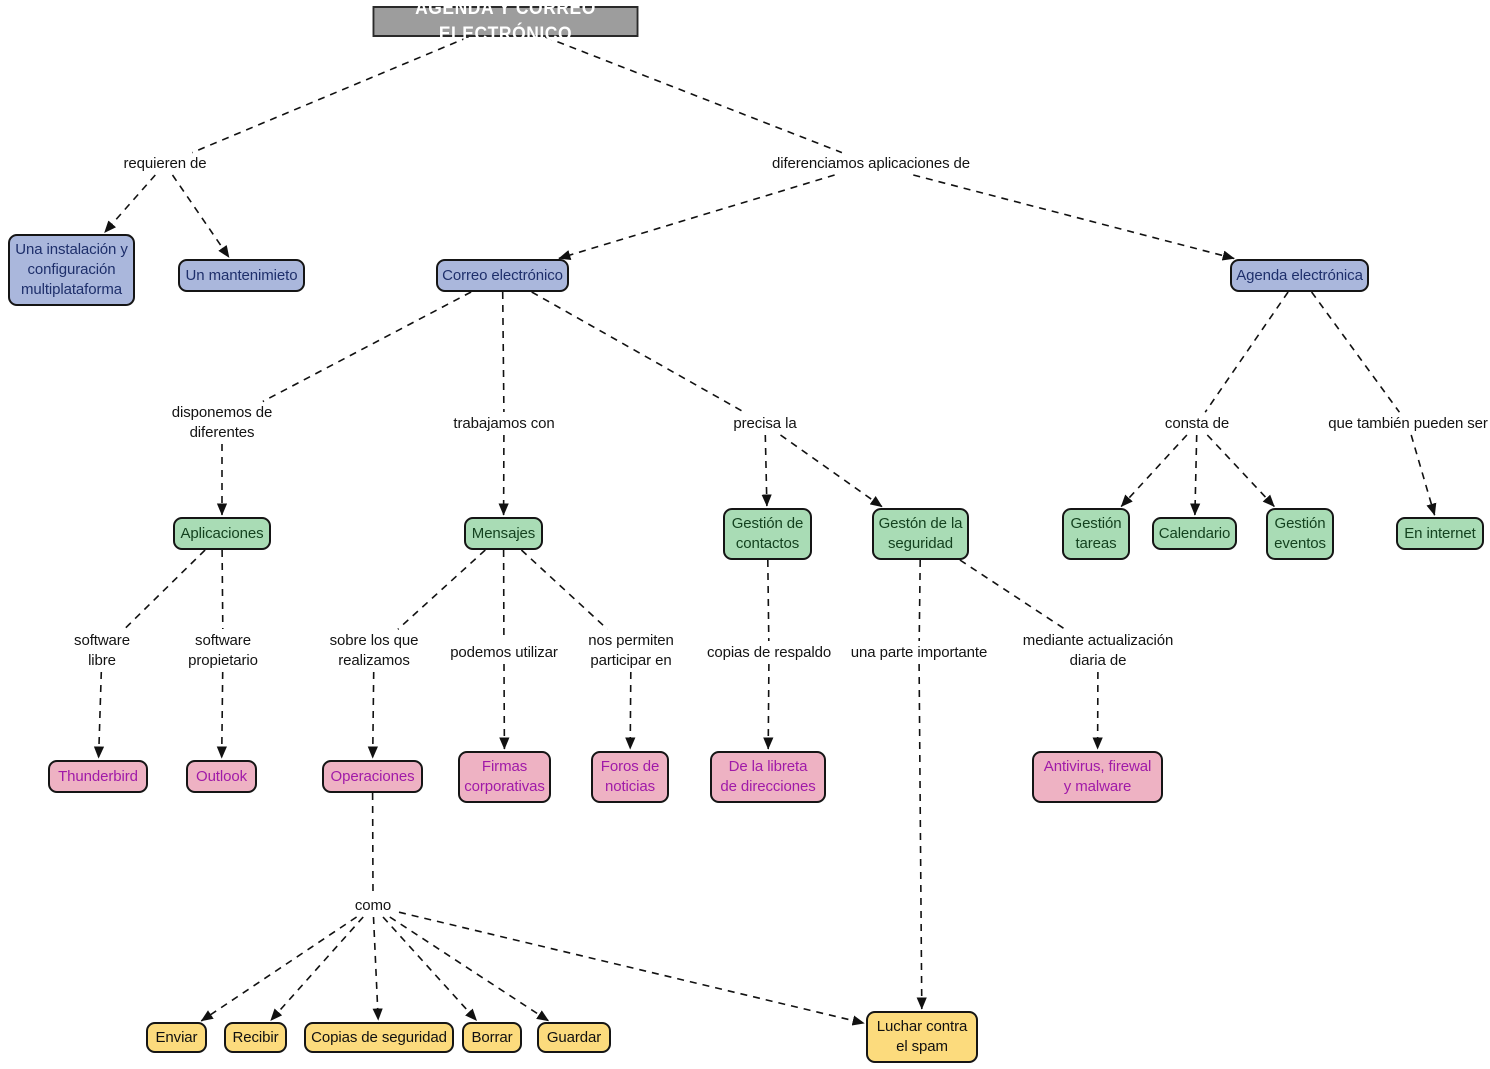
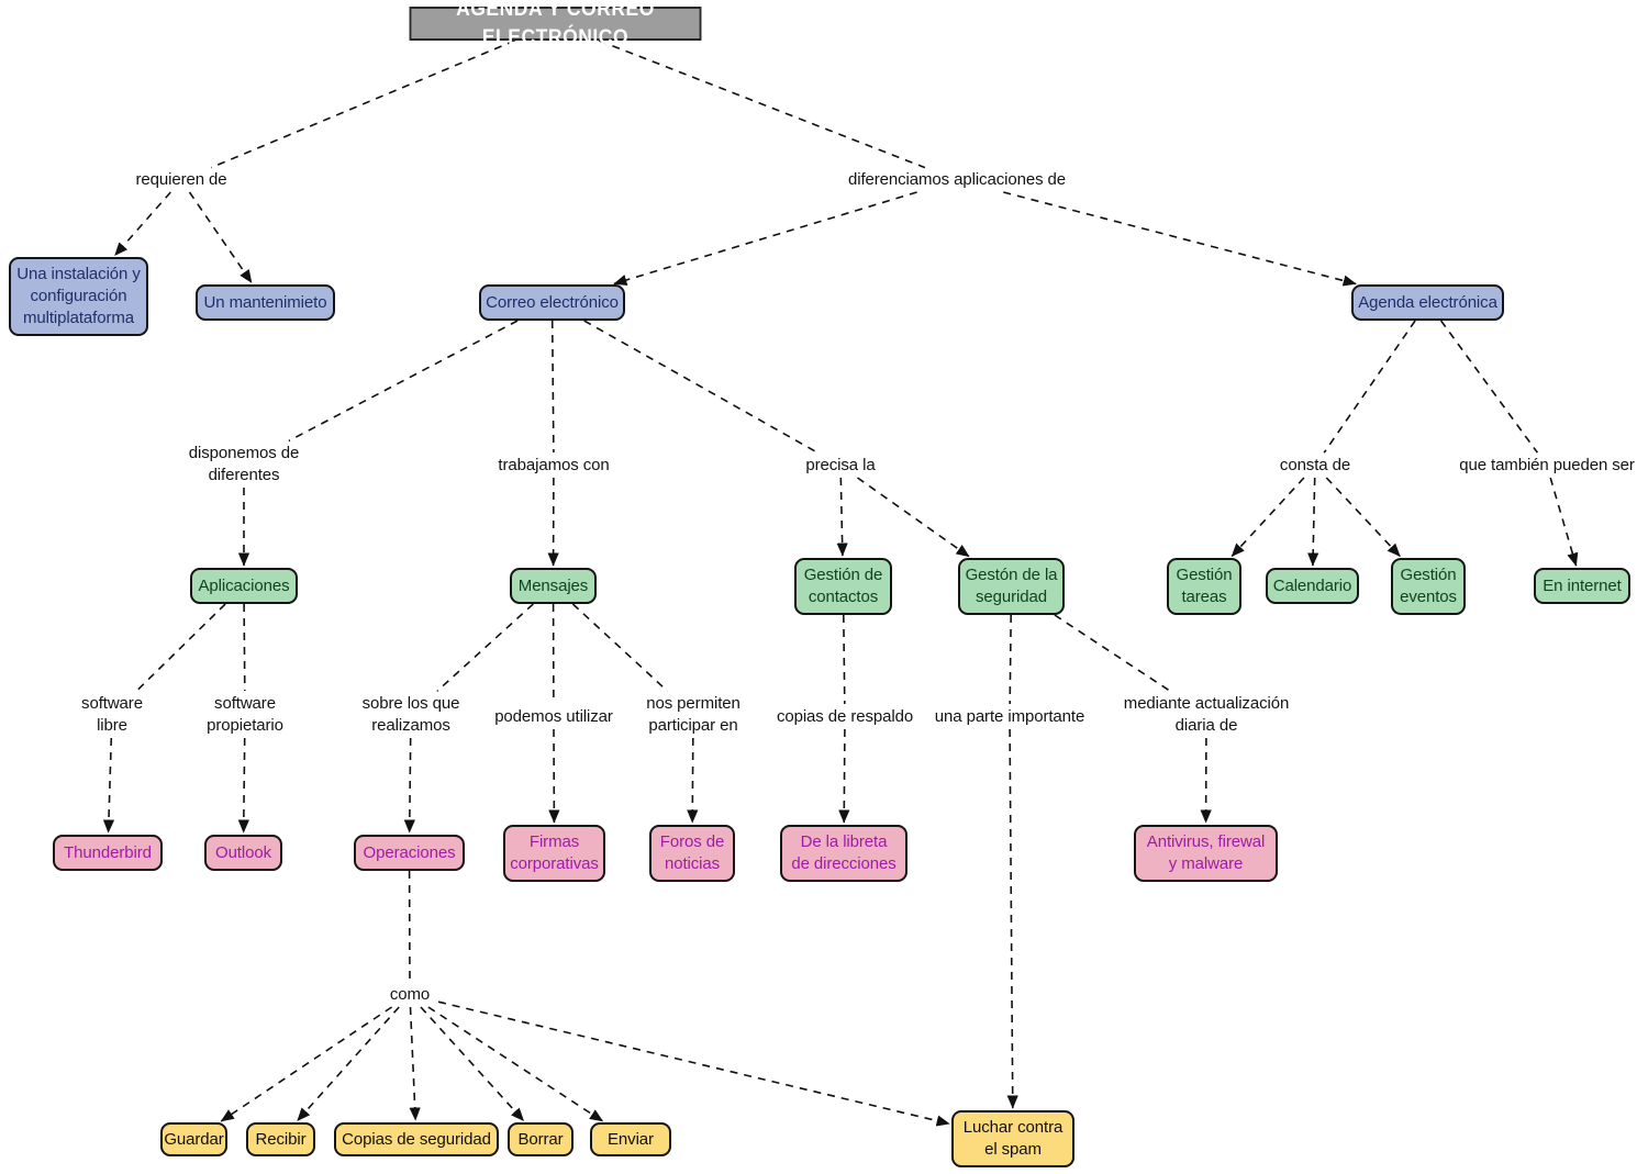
  AGENDA Y CORREO ELECTRÓNICO
  Una instalación y
  configuración
  multiplataforma
  Un mantenimieto
  Correo electrónico
  Agenda electrónica
  Aplicaciones
  Mensajes
  Gestión de
  contactos
  Gestón de la
  seguridad
  Gestión
  tareas
  Calendario
  Gestión
  eventos
  En internet
  Thunderbird
  Outlook
  Operaciones
  Firmas
  corporativas
  Foros de
  noticias
  De la libreta
  de direcciones
  Antivirus, firewal
  y malware
- Enviar
+ Guardar
  Recibir
  Copias de seguridad
  Borrar
- Guardar
+ Enviar
  Luchar contra
  el spam
  requieren de
  diferenciamos aplicaciones de
  disponemos de
  diferentes
  trabajamos con
  precisa la
  consta de
  que también pueden ser
  software
  libre
  software
  propietario
  sobre los que
  realizamos
  podemos utilizar
  nos permiten
  participar en
  copias de respaldo
  una parte importante
  mediante actualización
  diaria de
  como
